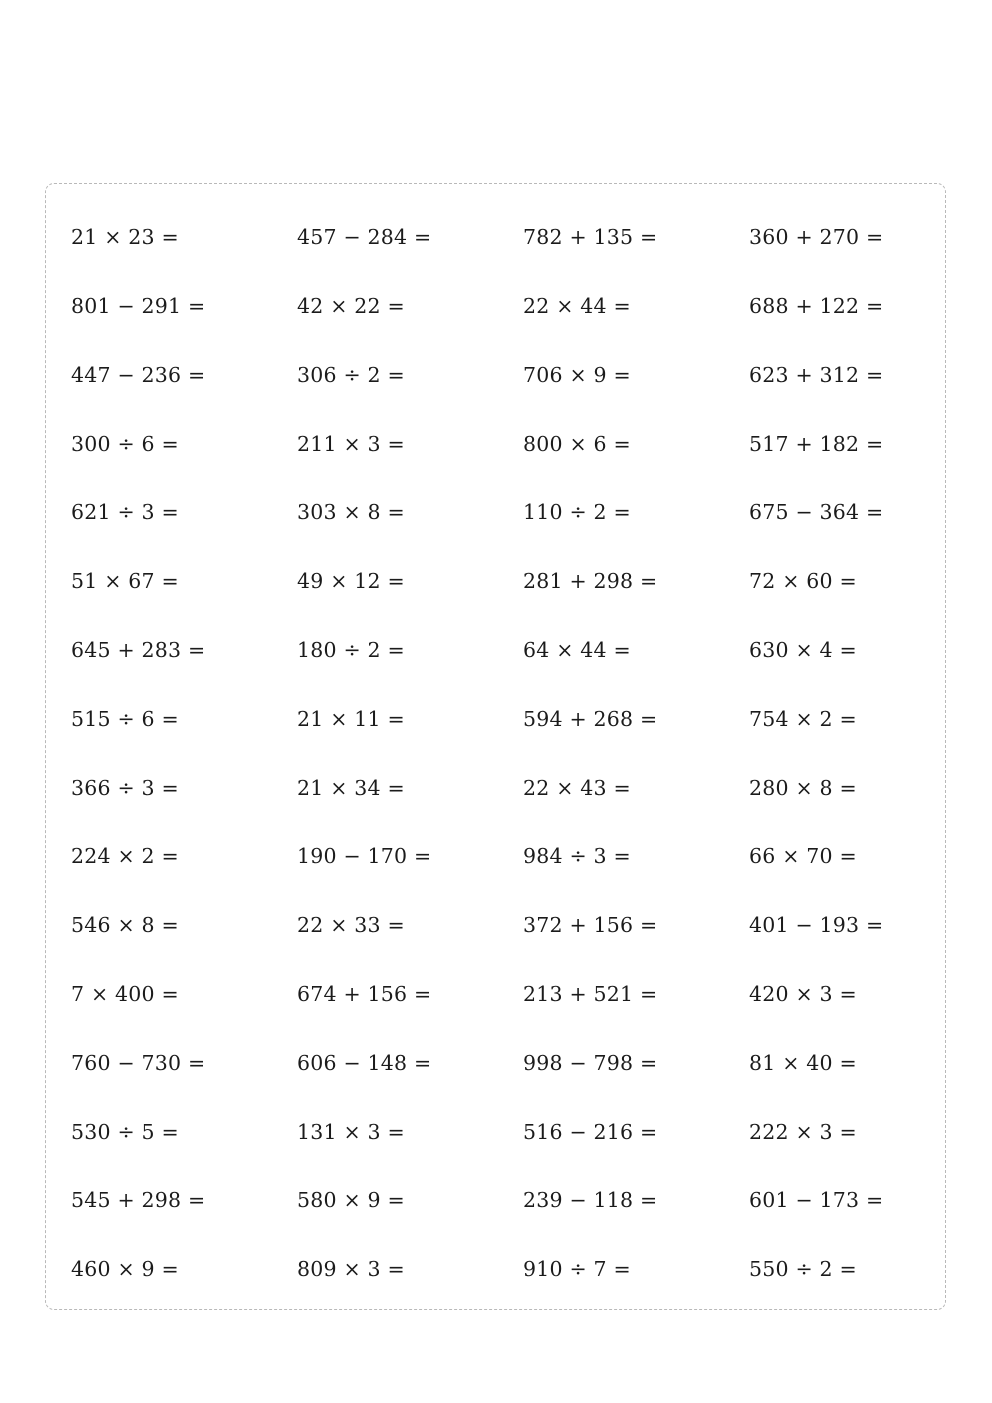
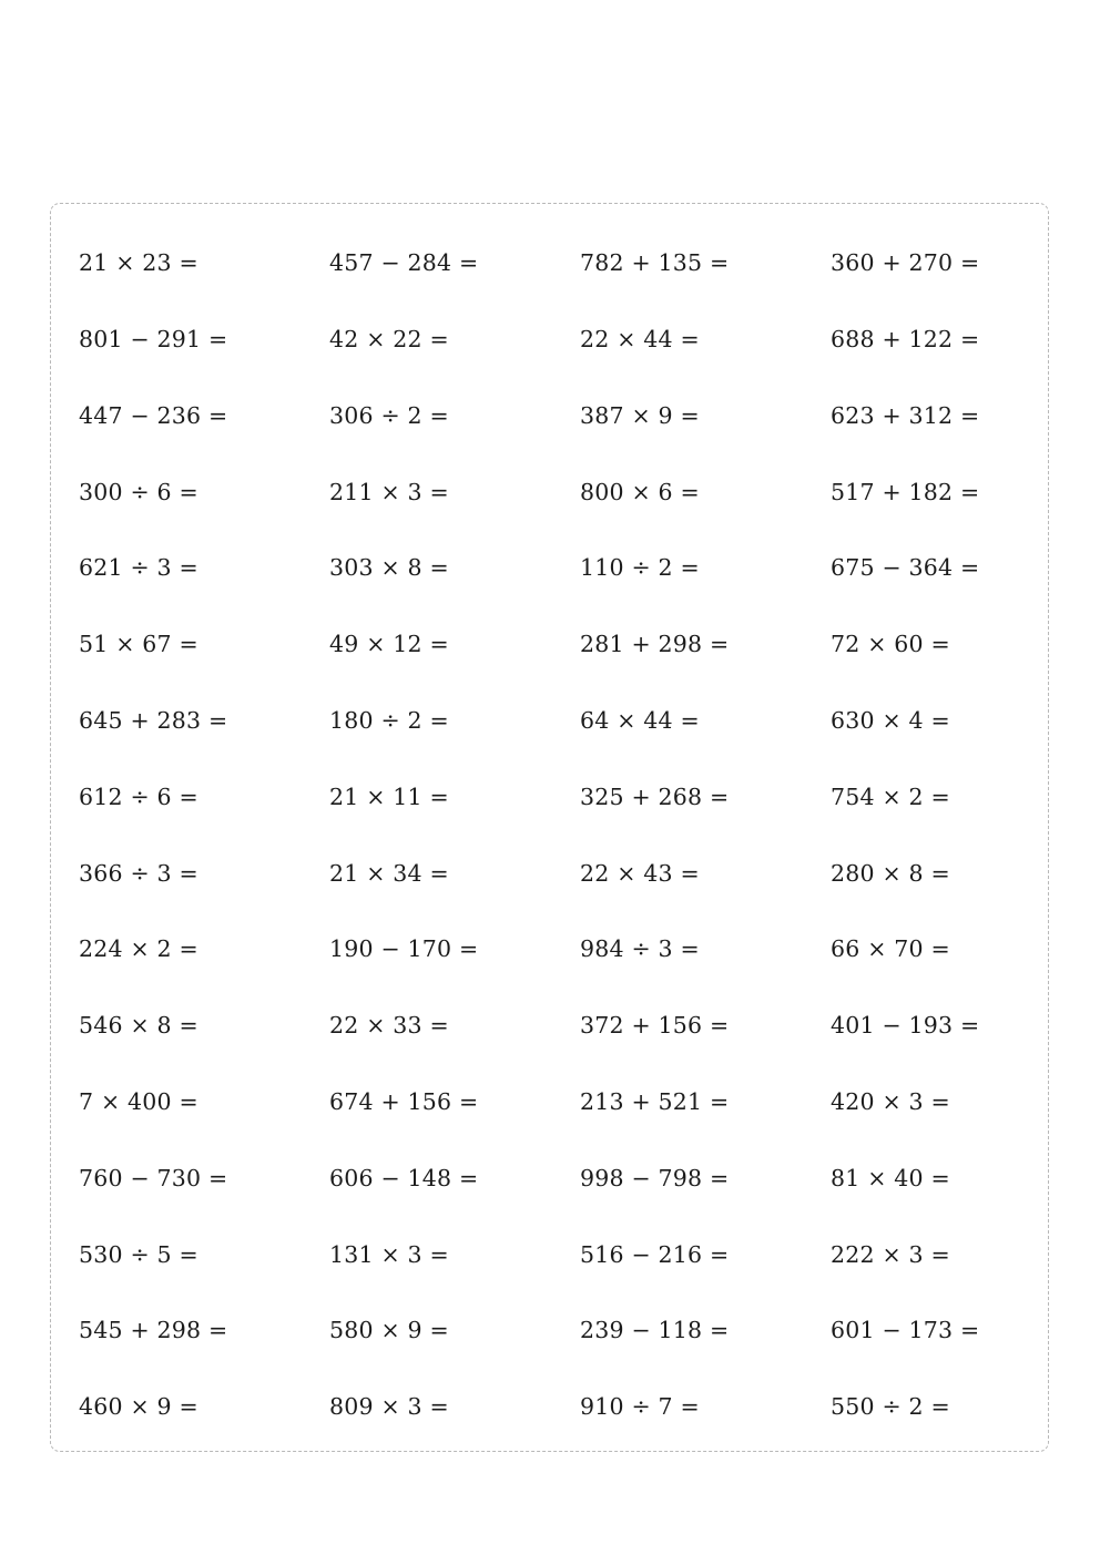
  21 × 23 =
  457 − 284 =
  782 + 135 =
  360 + 270 =
  801 − 291 =
  42 × 22 =
  22 × 44 =
  688 + 122 =
  447 − 236 =
  306 ÷ 2 =
- 706 × 9 =
+ 387 × 9 =
  623 + 312 =
  300 ÷ 6 =
  211 × 3 =
  800 × 6 =
  517 + 182 =
  621 ÷ 3 =
  303 × 8 =
  110 ÷ 2 =
  675 − 364 =
  51 × 67 =
  49 × 12 =
  281 + 298 =
  72 × 60 =
  645 + 283 =
  180 ÷ 2 =
  64 × 44 =
  630 × 4 =
- 515 ÷ 6 =
+ 612 ÷ 6 =
  21 × 11 =
- 594 + 268 =
+ 325 + 268 =
  754 × 2 =
  366 ÷ 3 =
  21 × 34 =
  22 × 43 =
  280 × 8 =
  224 × 2 =
  190 − 170 =
  984 ÷ 3 =
  66 × 70 =
  546 × 8 =
  22 × 33 =
  372 + 156 =
  401 − 193 =
  7 × 400 =
  674 + 156 =
  213 + 521 =
  420 × 3 =
  760 − 730 =
  606 − 148 =
  998 − 798 =
  81 × 40 =
  530 ÷ 5 =
  131 × 3 =
  516 − 216 =
  222 × 3 =
  545 + 298 =
  580 × 9 =
  239 − 118 =
  601 − 173 =
  460 × 9 =
  809 × 3 =
  910 ÷ 7 =
  550 ÷ 2 =
